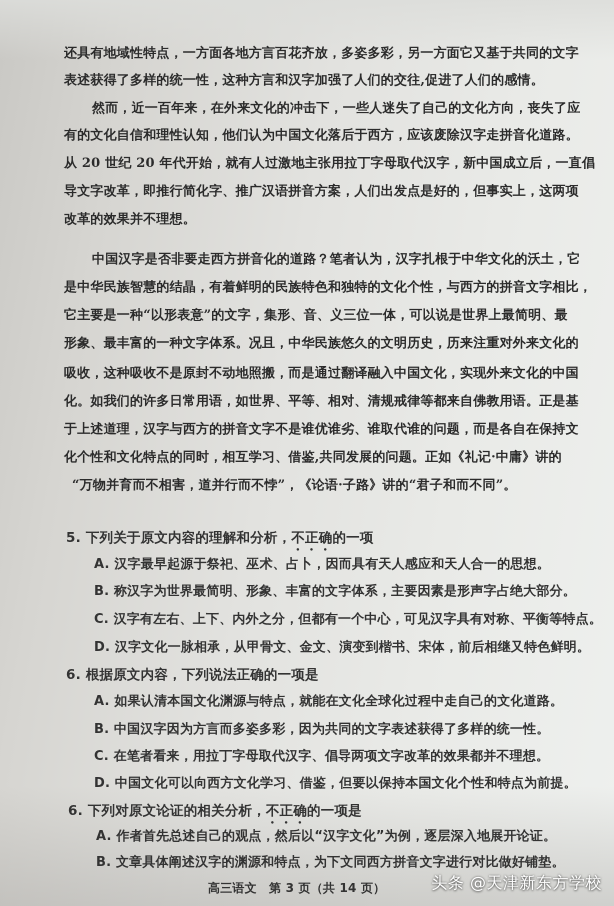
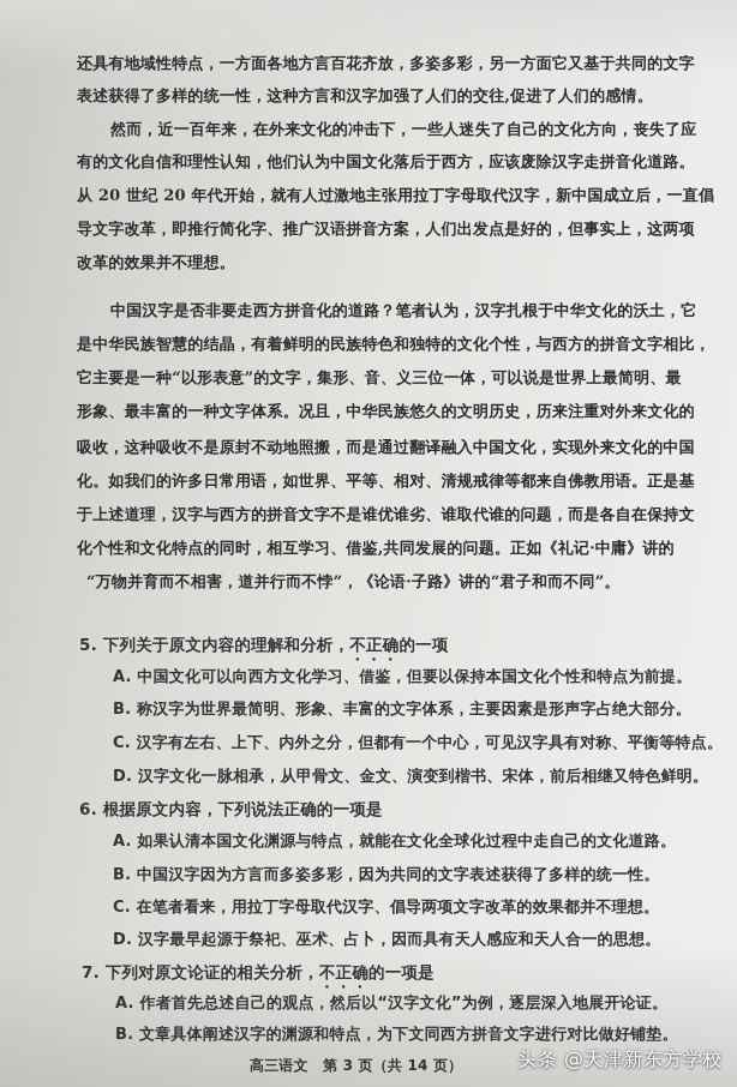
  还具有地域性特点，一方面各地方言百花齐放，多姿多彩，另一方面它又基于共同的文字
  表述获得了多样的统一性，这种方言和汉字加强了人们的交往,促进了人们的感情。
  然而，近一百年来，在外来文化的冲击下，一些人迷失了自己的文化方向，丧失了应
  有的文化自信和理性认知，他们认为中国文化落后于西方，应该废除汉字走拼音化道路。
  从 20 世纪 20 年代开始，就有人过激地主张用拉丁字母取代汉字，新中国成立后，一直倡
  导文字改革，即推行简化字、推广汉语拼音方案，人们出发点是好的，但事实上，这两项
  改革的效果并不理想。
  中国汉字是否非要走西方拼音化的道路？笔者认为，汉字扎根于中华文化的沃土，它
  是中华民族智慧的结晶，有着鲜明的民族特色和独特的文化个性，与西方的拼音文字相比，
  它主要是一种“以形表意”的文字，集形、音、义三位一体，可以说是世界上最简明、最
  形象、最丰富的一种文字体系。况且，中华民族悠久的文明历史，历来注重对外来文化的
  吸收，这种吸收不是原封不动地照搬，而是通过翻译融入中国文化，实现外来文化的中国
  化。如我们的许多日常用语，如世界、平等、相对、清规戒律等都来自佛教用语。正是基
  于上述道理，汉字与西方的拼音文字不是谁优谁劣、谁取代谁的问题，而是各自在保持文
  化个性和文化特点的同时，相互学习、借鉴,共同发展的问题。正如《礼记·中庸》讲的
  “万物并育而不相害，道并行而不悖”，《论语·子路》讲的“君子和而不同”。
  5. 下列关于原文内容的理解和分析，不正确的一项
- A. 汉字最早起源于祭祀、巫术、占卜，因而具有天人感应和天人合一的思想。
+ A. 中国文化可以向西方文化学习、借鉴，但要以保持本国文化个性和特点为前提。
  B. 称汉字为世界最简明、形象、丰富的文字体系，主要因素是形声字占绝大部分。
  C. 汉字有左右、上下、内外之分，但都有一个中心，可见汉字具有对称、平衡等特点。
  D. 汉字文化一脉相承，从甲骨文、金文、演变到楷书、宋体，前后相继又特色鲜明。
  6. 根据原文内容，下列说法正确的一项是
  A. 如果认清本国文化渊源与特点，就能在文化全球化过程中走自己的文化道路。
  B. 中国汉字因为方言而多姿多彩，因为共同的文字表述获得了多样的统一性。
  C. 在笔者看来，用拉丁字母取代汉字、倡导两项文字改革的效果都并不理想。
- D. 中国文化可以向西方文化学习、借鉴，但要以保持本国文化个性和特点为前提。
+ D. 汉字最早起源于祭祀、巫术、占卜，因而具有天人感应和天人合一的思想。
- 6. 下列对原文论证的相关分析，不正确的一项是
+ 7. 下列对原文论证的相关分析，不正确的一项是
  A. 作者首先总述自己的观点，然后以“汉字文化”为例，逐层深入地展开论证。
  B. 文章具体阐述汉字的渊源和特点，为下文同西方拼音文字进行对比做好铺垫。
  高三语文 第 3 页（共 14 页）
  头条 @天津新东方学校
